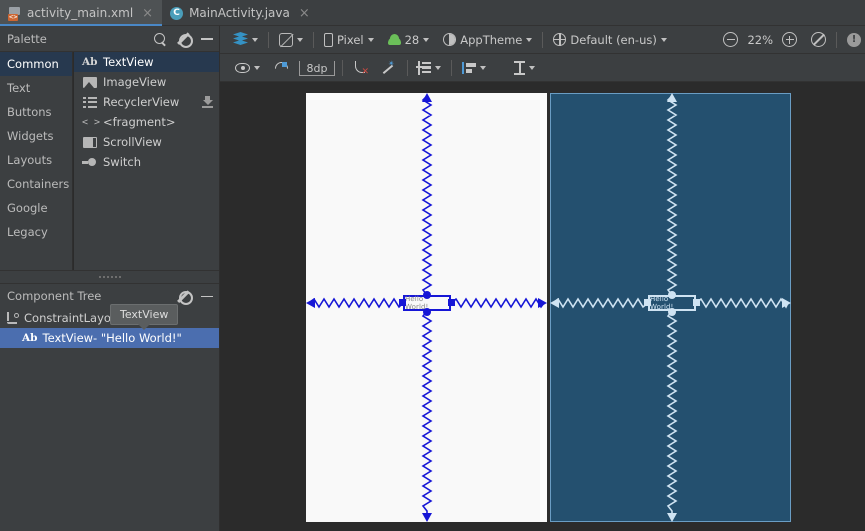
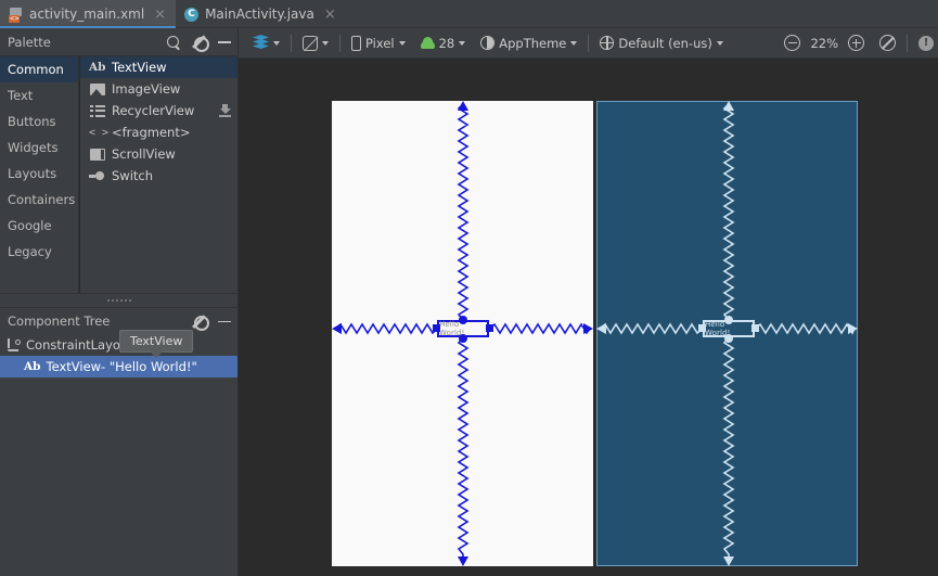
  activity_main.xml
  ×
  C
  MainActivity.java
  ×
  Palette
  Common
  Text
  Buttons
  Widgets
  Layouts
  Containers
  Google
  Legacy
  Ab
  TextView
  ImageView
  RecyclerView
  < >
  <fragment>
  ScrollView
  Switch
  Component Tree
  ConstraintLayo
  Ab
  TextView- "Hello World!"
  TextView
  Pixel
  28
  AppTheme
  Default (en-us)
  22%
  !
- 8dp
  Hello World!
  Hello World!
